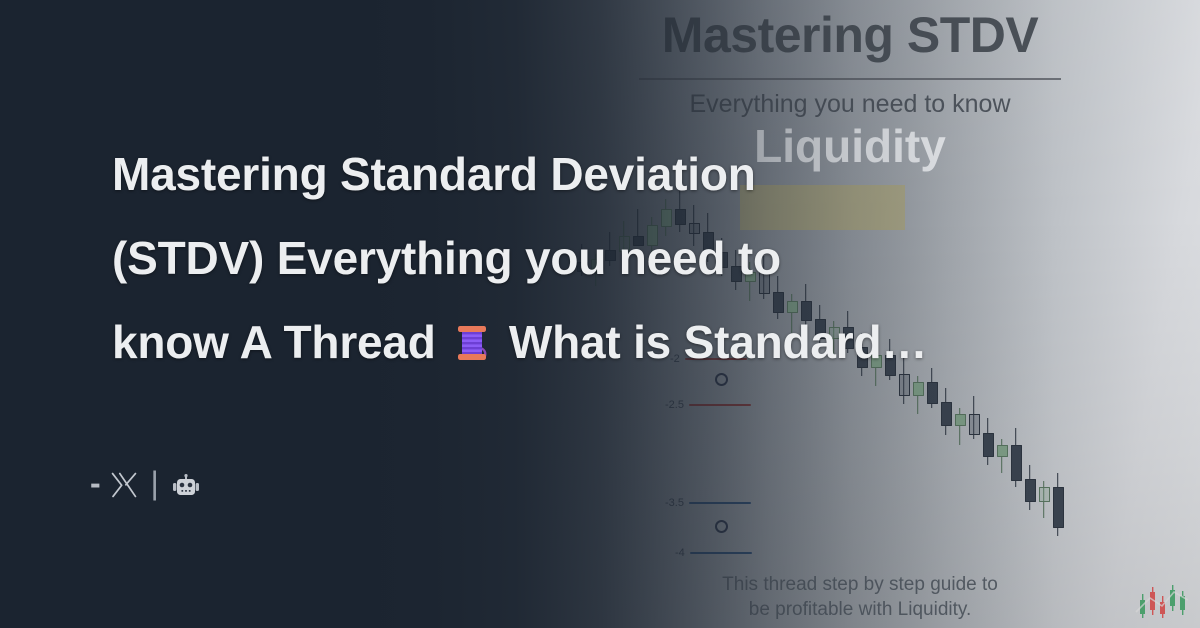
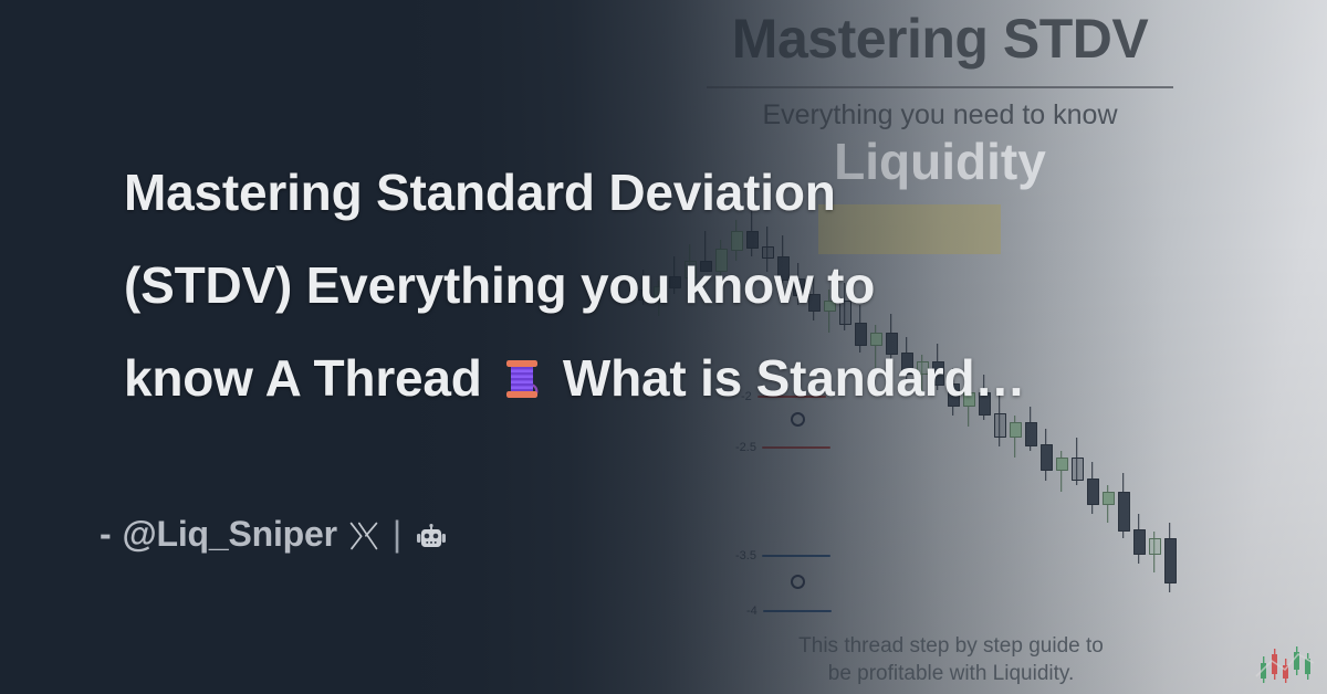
  Mastering Standard Deviation
- (STDV) Everything you need to
+ (STDV) Everything you know to
  know A Thread What is Standard…
  -
+ @Liq_Sniper
  |
